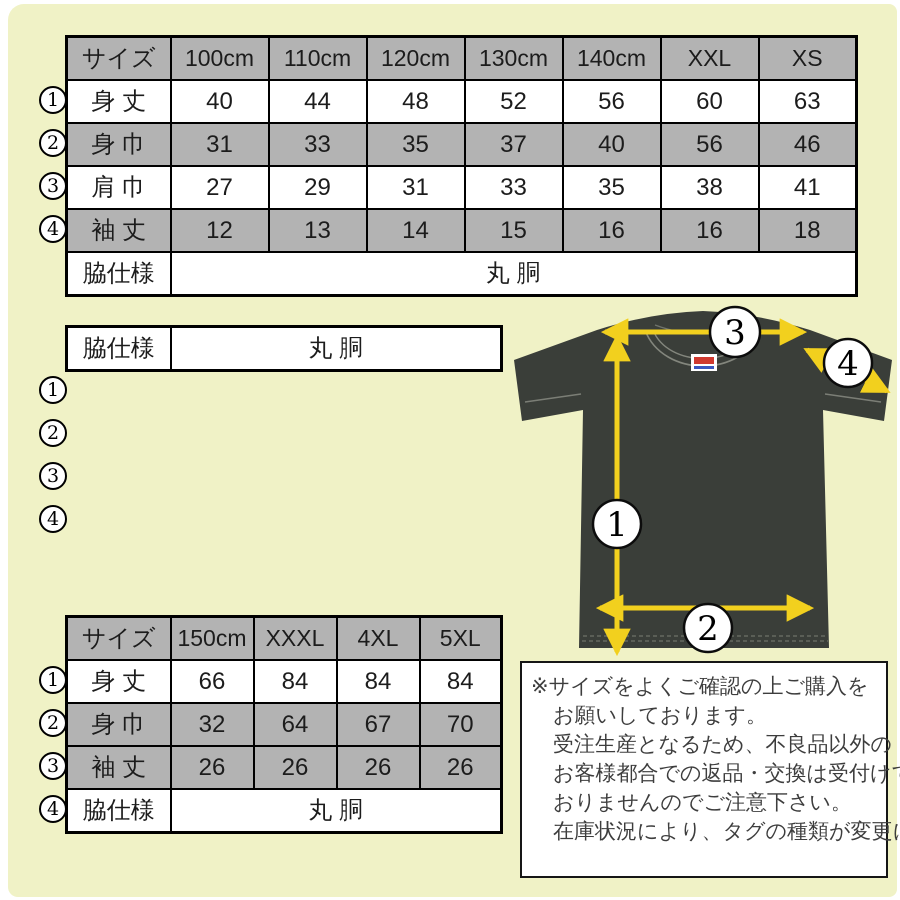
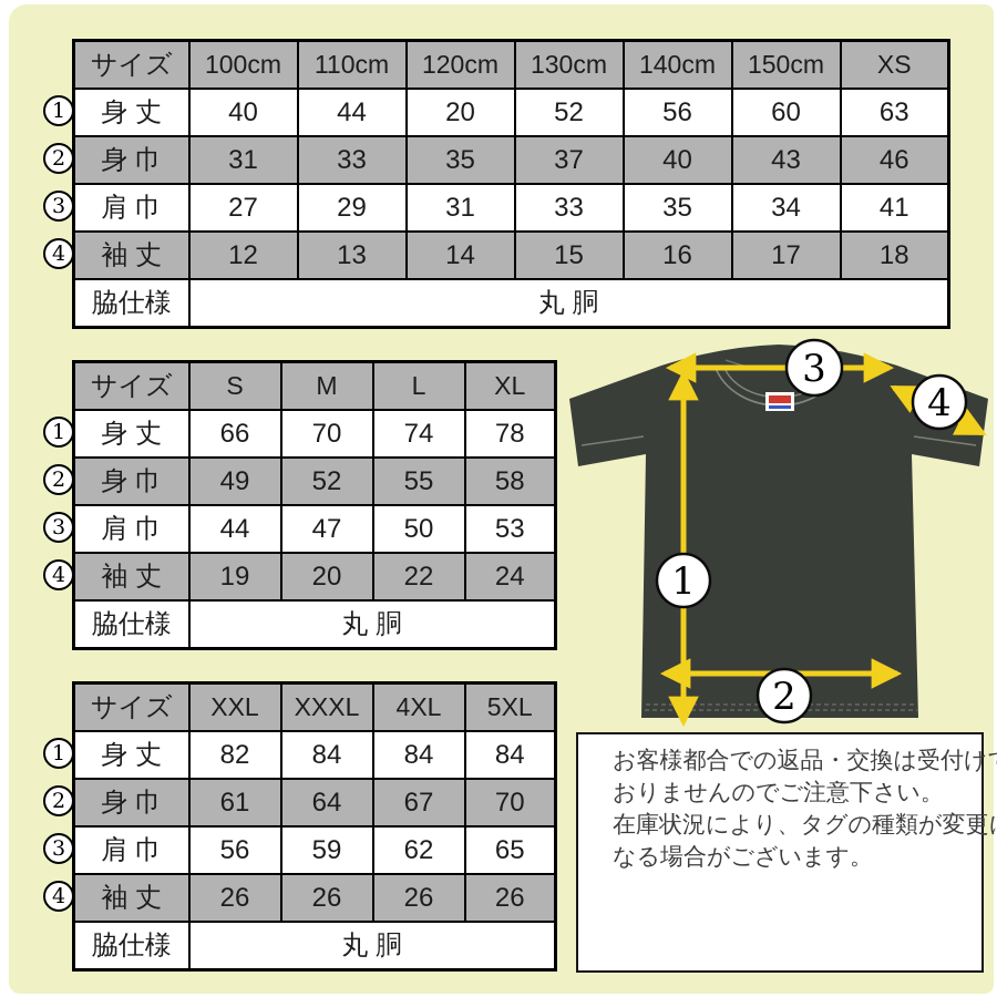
- サイズ	100cm	110cm	120cm	130cm	140cm	XXL	XS
+ サイズ	100cm	110cm	120cm	130cm	140cm	150cm	XS
- 身 丈	40	44	48	52	56	60	63
+ 身 丈	40	44	20	52	56	60	63
- 身 巾	31	33	35	37	40	56	46
+ 身 巾	31	33	35	37	40	43	46
- 肩 巾	27	29	31	33	35	38	41
+ 肩 巾	27	29	31	33	35	34	41
- 袖 丈	12	13	14	15	16	16	18
+ 袖 丈	12	13	14	15	16	17	18
  脇仕様	丸 胴
+ サイズ	S	M	L	XL
+ 身 丈	66	70	74	78
+ 身 巾	49	52	55	58
+ 肩 巾	44	47	50	53
+ 袖 丈	19	20	22	24
  脇仕様	丸 胴
- サイズ	150cm	XXXL	4XL	5XL
+ サイズ	XXL	XXXL	4XL	5XL
- 身 丈	66	84	84	84
+ 身 丈	82	84	84	84
- 身 巾	32	64	67	70
+ 身 巾	61	64	67	70
+ 肩 巾	56	59	62	65
  袖 丈	26	26	26	26
  脇仕様	丸 胴
  1
  2
  3
  4
  1
  2
  3
  4
  1
  2
  3
  4
  1
  2
  3
  4
- ※サイズをよくご確認の上ご購入を
- お願いしております。
- 受注生産となるため、不良品以外の
  お客様都合での返品・交換は受付け
  おりませんのでご注意下さい。
  在庫状況により、タグの種類が変更
+ なる場合がございます。
